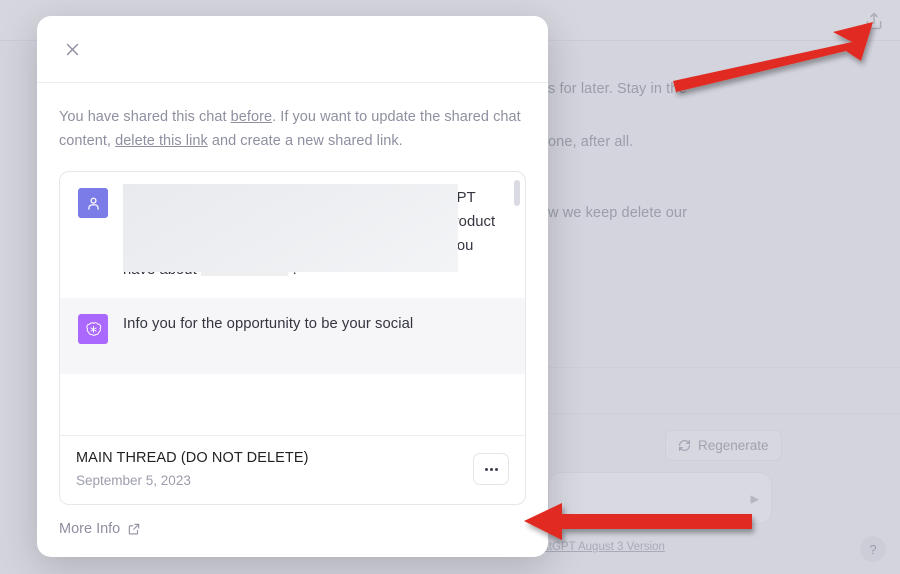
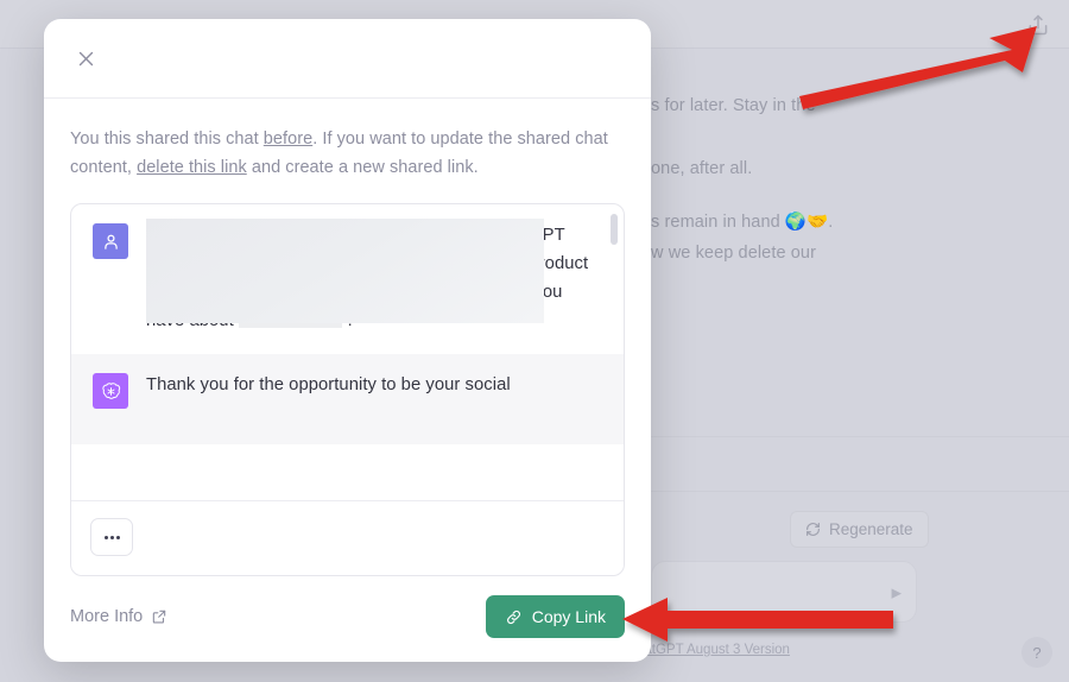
  s for later. Stay in th
  one, after all.
+ s remain in hand 🌍🤝.
  w we keep delete our
  Regenerate
  ▸
  tGPT August 3 Version
  ?
- You have shared this chat before. If you want to update the shared chat content, delete this link and create a new shared link.
+ You this shared this chat before. If you want to update the shared chat content, delete this link and create a new shared link.
- Info you for the opportunity to be your social
+ Thank you for the opportunity to be your social
- MAIN THREAD (DO NOT DELETE)
- September 5, 2023
  More Info
+ Copy Link
